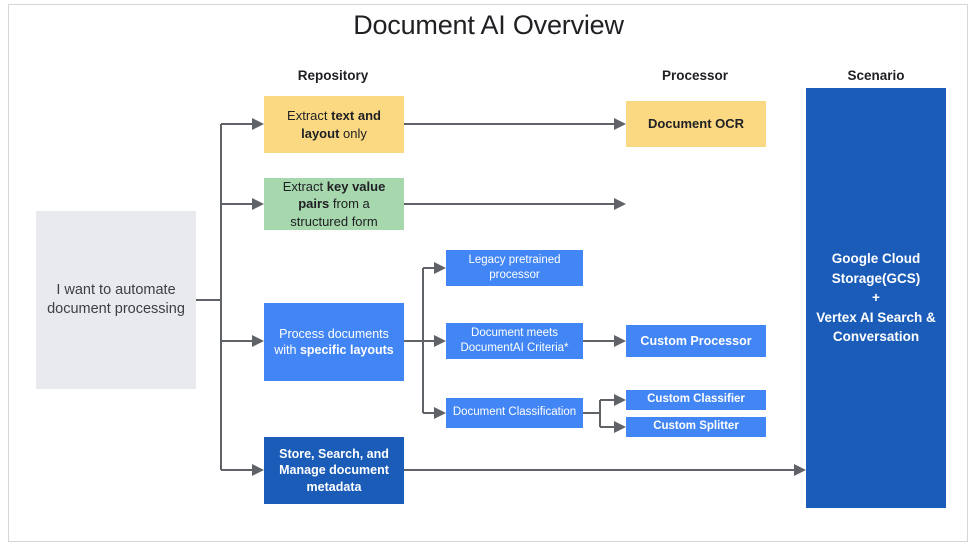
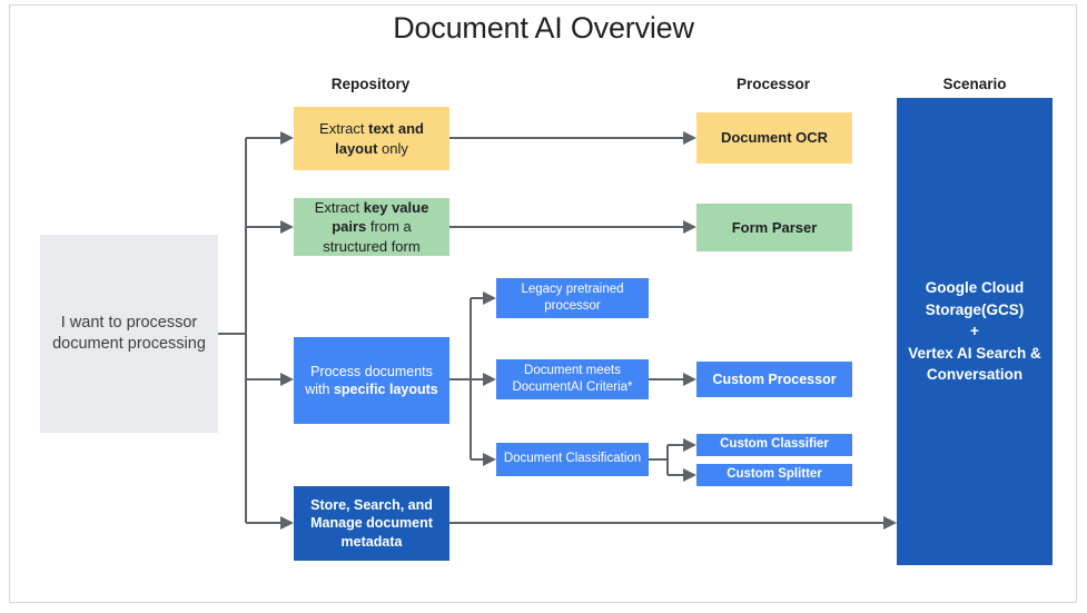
  Document AI Overview
  Repository
  Processor
  Scenario
- I want to automate document processing
+ I want to processor document processing
  Extract text and layout only
  Extract key value pairs from a structured form
  Process documents with specific layouts
  Store, Search, and Manage document metadata
  Legacy pretrained processor
  Document meets DocumentAI Criteria*
  Document Classification
  Document OCR
+ Form Parser
  Custom Processor
  Custom Classifier
  Custom Splitter
  Google Cloud
  Storage(GCS)
  +
  Vertex AI Search &
  Conversation
